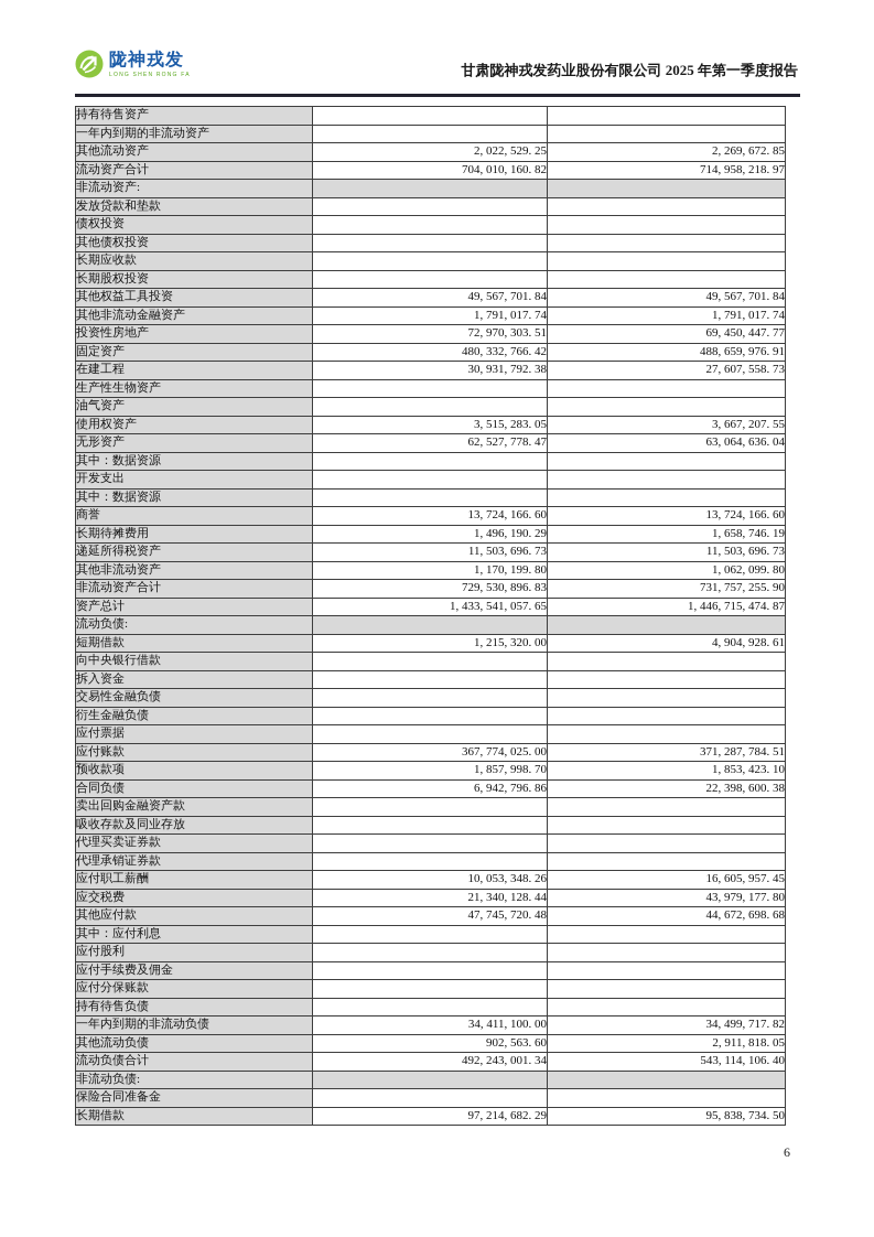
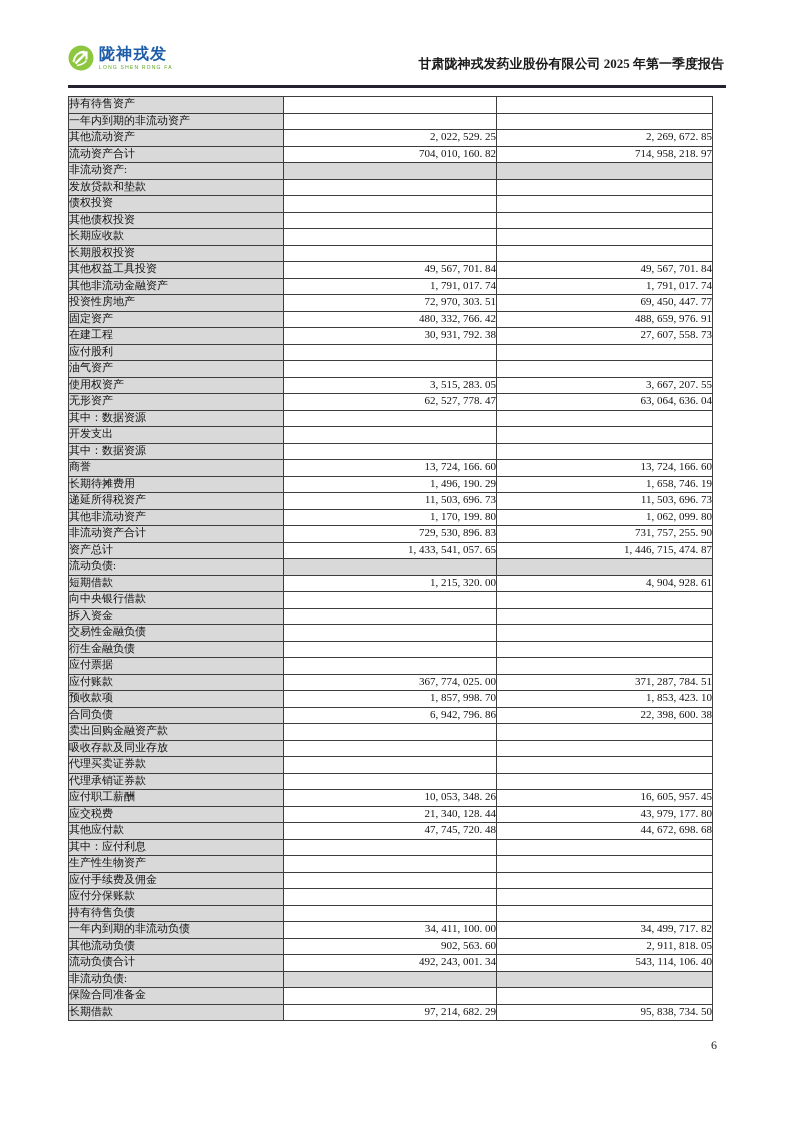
  陇神戎发
  甘肃陇神戎发药业股份有限公司 2025 年第一季度报告
  持有待售资产
  一年内到期的非流动资产
  其他流动资产	2, 022, 529. 25	2, 269, 672. 85
  流动资产合计	704, 010, 160. 82	714, 958, 218. 97
  非流动资产:
  发放贷款和垫款
  债权投资
  其他债权投资
  长期应收款
  长期股权投资
  其他权益工具投资	49, 567, 701. 84	49, 567, 701. 84
  其他非流动金融资产	1, 791, 017. 74	1, 791, 017. 74
  投资性房地产	72, 970, 303. 51	69, 450, 447. 77
  固定资产	480, 332, 766. 42	488, 659, 976. 91
  在建工程	30, 931, 792. 38	27, 607, 558. 73
- 生产性生物资产
+ 应付股利
  油气资产
  使用权资产	3, 515, 283. 05	3, 667, 207. 55
  无形资产	62, 527, 778. 47	63, 064, 636. 04
  其中：数据资源
  开发支出
  其中：数据资源
  商誉	13, 724, 166. 60	13, 724, 166. 60
  长期待摊费用	1, 496, 190. 29	1, 658, 746. 19
  递延所得税资产	11, 503, 696. 73	11, 503, 696. 73
  其他非流动资产	1, 170, 199. 80	1, 062, 099. 80
  非流动资产合计	729, 530, 896. 83	731, 757, 255. 90
  资产总计	1, 433, 541, 057. 65	1, 446, 715, 474. 87
  流动负债:
  短期借款	1, 215, 320. 00	4, 904, 928. 61
  向中央银行借款
  拆入资金
  交易性金融负债
  衍生金融负债
  应付票据
  应付账款	367, 774, 025. 00	371, 287, 784. 51
  预收款项	1, 857, 998. 70	1, 853, 423. 10
  合同负债	6, 942, 796. 86	22, 398, 600. 38
  卖出回购金融资产款
  吸收存款及同业存放
  代理买卖证券款
  代理承销证券款
  应付职工薪酬	10, 053, 348. 26	16, 605, 957. 45
  应交税费	21, 340, 128. 44	43, 979, 177. 80
  其他应付款	47, 745, 720. 48	44, 672, 698. 68
  其中：应付利息
- 应付股利
+ 生产性生物资产
  应付手续费及佣金
  应付分保账款
  持有待售负债
  一年内到期的非流动负债	34, 411, 100. 00	34, 499, 717. 82
  其他流动负债	902, 563. 60	2, 911, 818. 05
  流动负债合计	492, 243, 001. 34	543, 114, 106. 40
  非流动负债:
  保险合同准备金
  长期借款	97, 214, 682. 29	95, 838, 734. 50
  6
